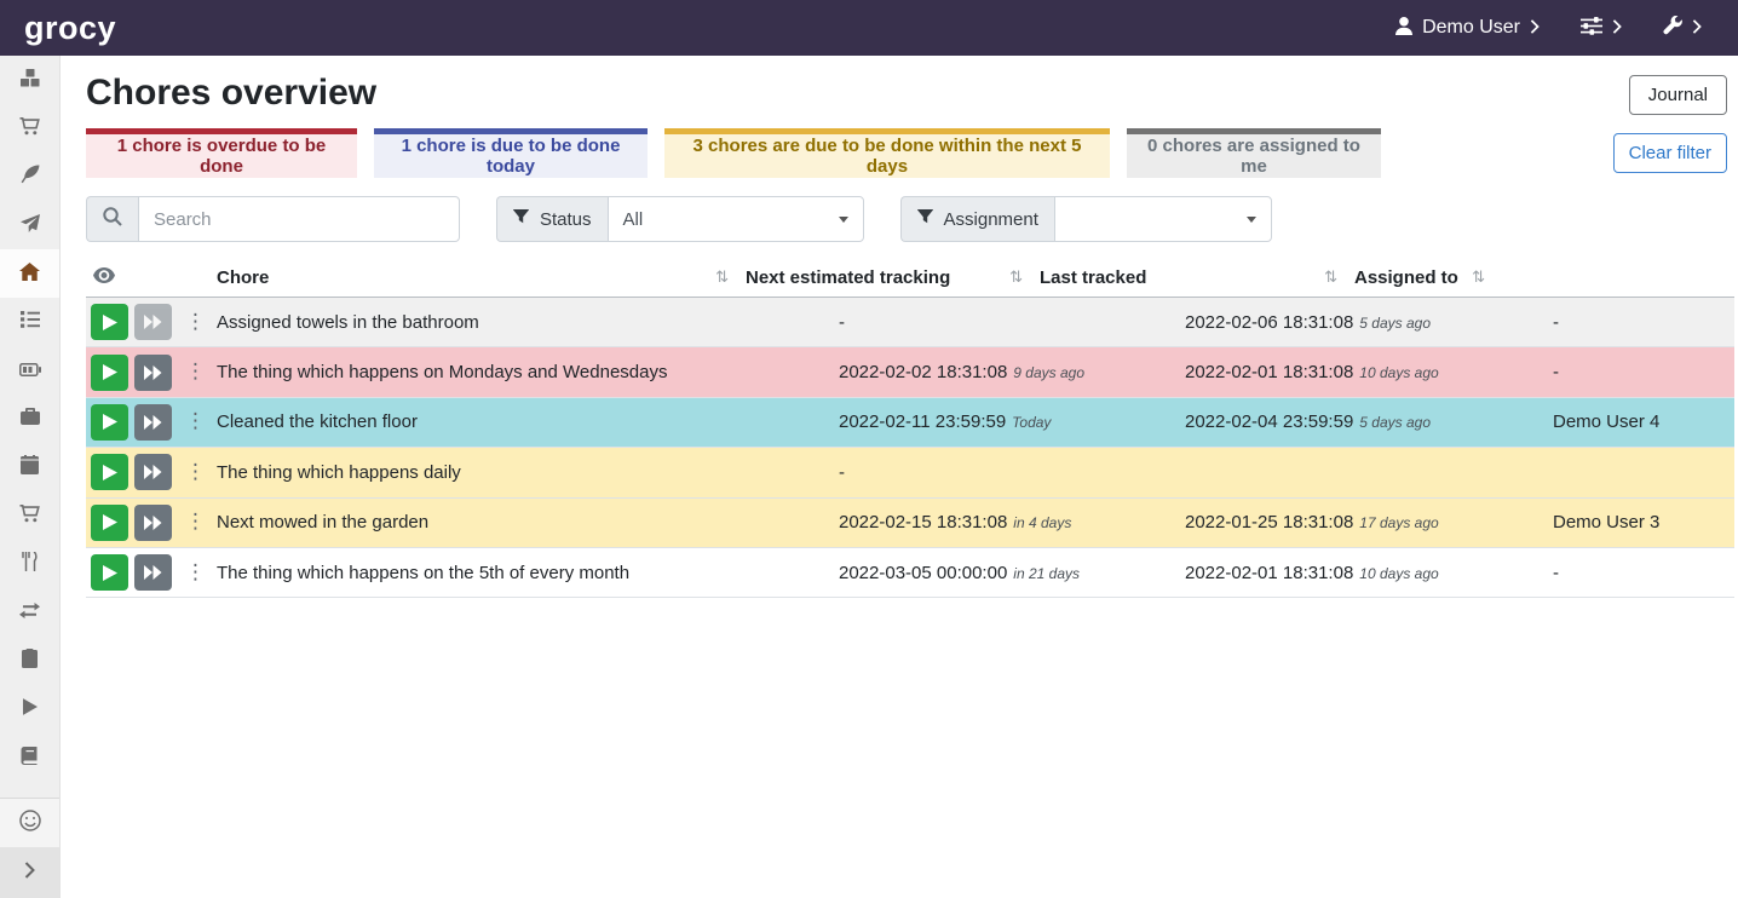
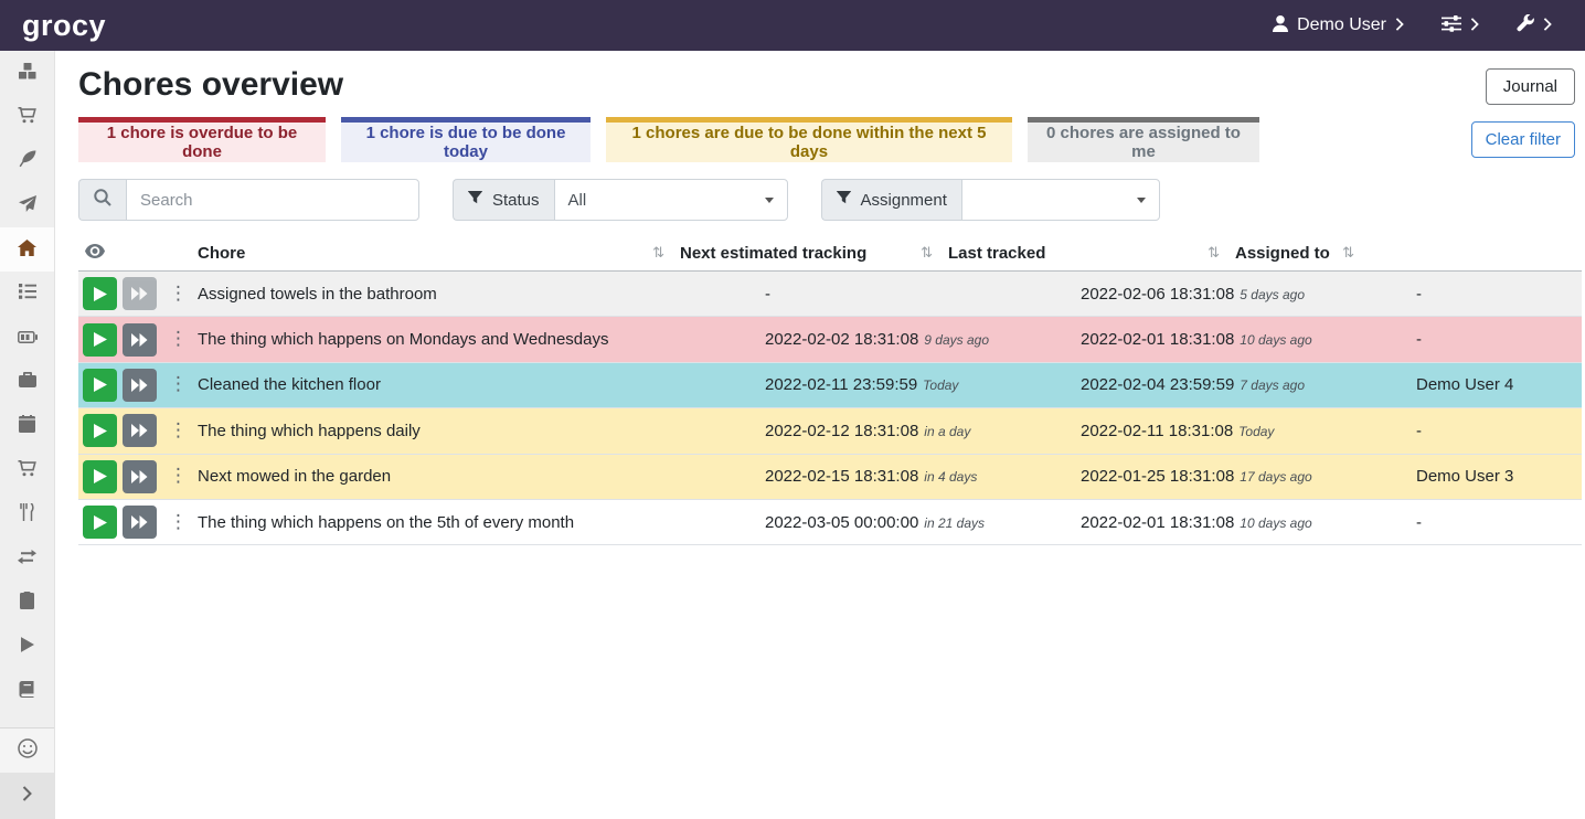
  grocy
  Demo User
  Chores overview
  Journal
  1 chore is overdue to be done
  1 chore is due to be done today
- 3 chores are due to be done within the next 5 days
+ 1 chores are due to be done within the next 5 days
  0 chores are assigned to me
  Clear filter
  Search
  Status
  All
  Assignment
  Chore
  ⇅
  Next estimated tracking
  ⇅
  Last tracked
  ⇅
  Assigned to
  ⇅
  ⋮
  Assigned towels in the bathroom
  -
  2022-02-06 18:31:08 5 days ago
  -
  ⋮
  The thing which happens on Mondays and Wednesdays
  2022-02-02 18:31:08 9 days ago
  2022-02-01 18:31:08 10 days ago
  -
  ⋮
  Cleaned the kitchen floor
  2022-02-11 23:59:59 Today
- 2022-02-04 23:59:59 5 days ago
+ 2022-02-04 23:59:59 7 days ago
  Demo User 4
  ⋮
  The thing which happens daily
+ 2022-02-12 18:31:08 in a day
+ 2022-02-11 18:31:08 Today
  -
  ⋮
  Next mowed in the garden
  2022-02-15 18:31:08 in 4 days
  2022-01-25 18:31:08 17 days ago
  Demo User 3
  ⋮
  The thing which happens on the 5th of every month
  2022-03-05 00:00:00 in 21 days
  2022-02-01 18:31:08 10 days ago
  -
